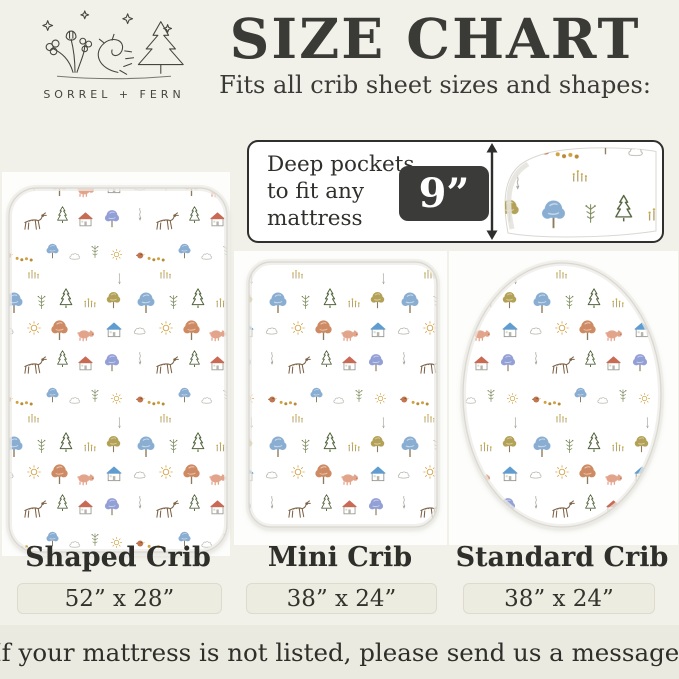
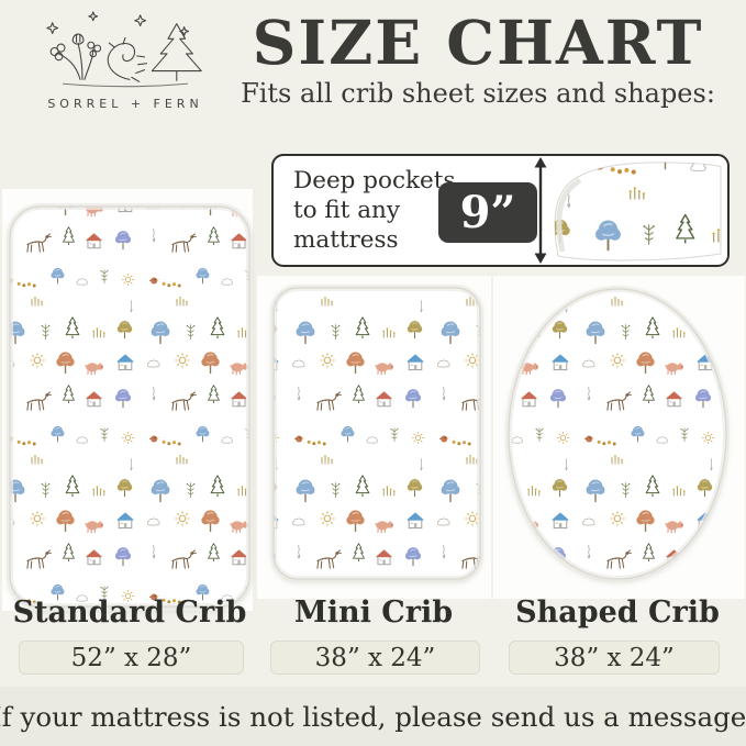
  SORREL + FERN
  SIZE CHART
  Fits all crib sheet sizes and shapes:
  Deep pockets to fit any mattress
  9”
- Shaped Crib
+ Standard Crib
  Mini Crib
- Standard Crib
+ Shaped Crib
  52” x 28”
  38” x 24”
  38” x 24”
  f your mattress is not listed, please send us a message
